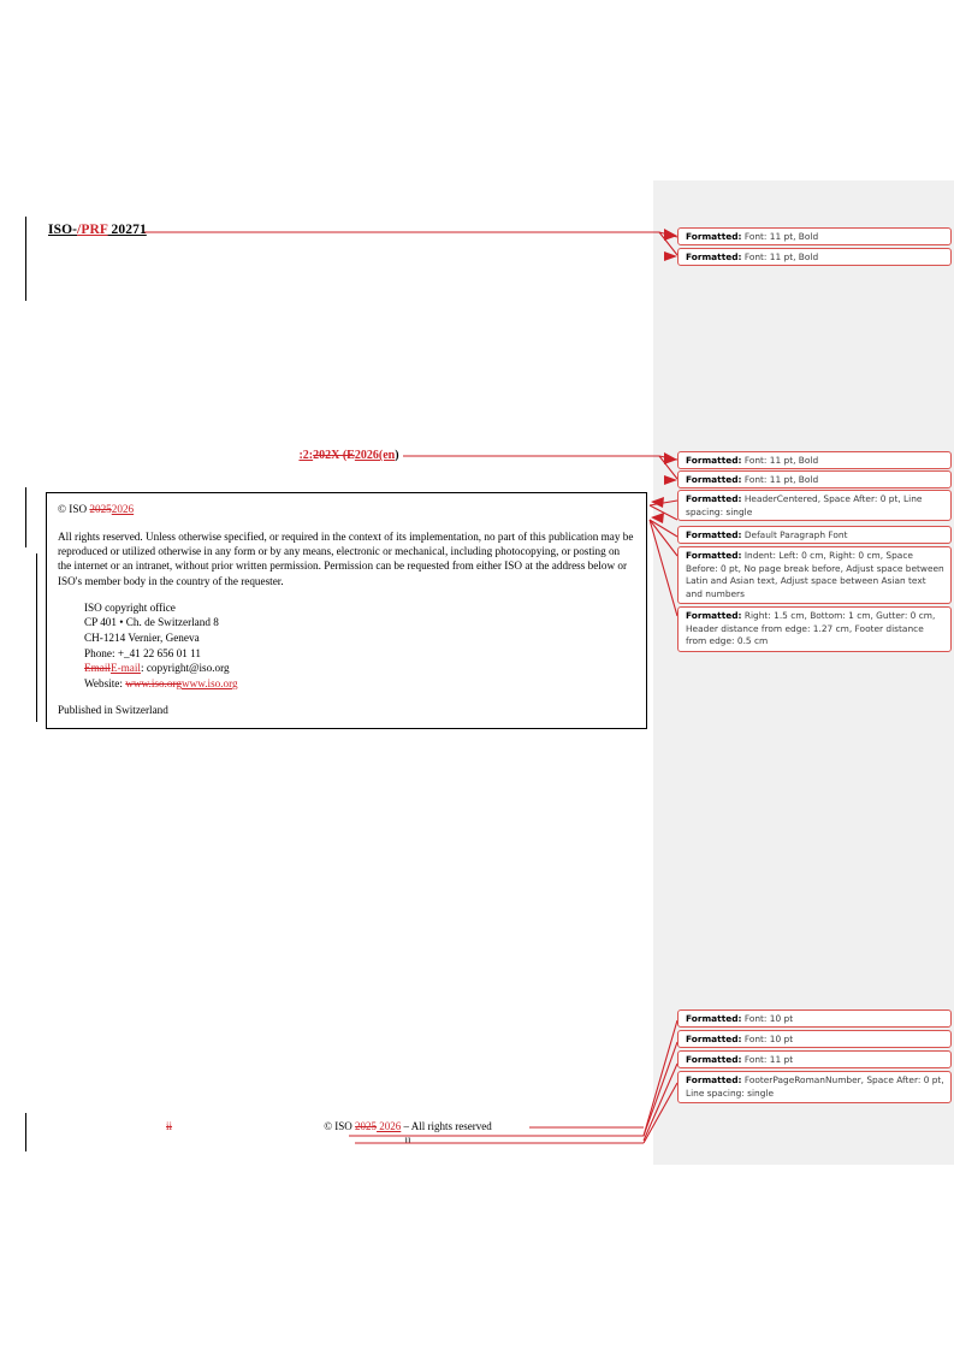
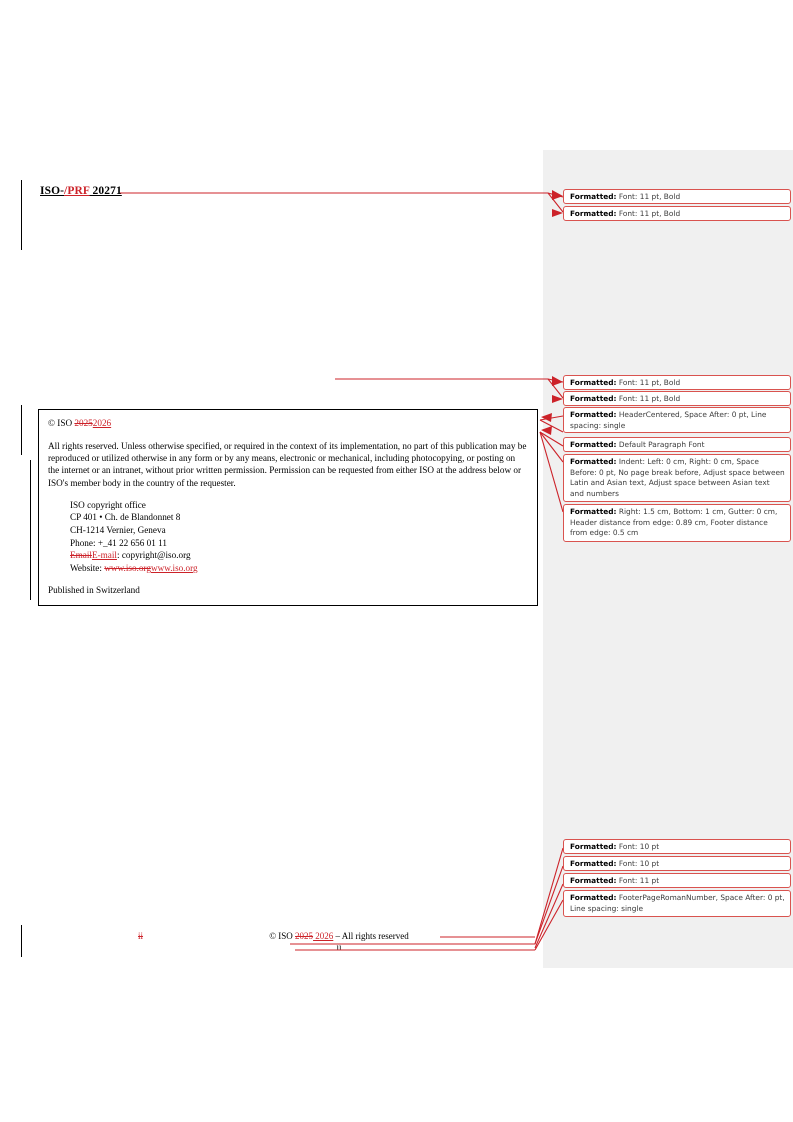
  ISO-/PRF 20271
- :2:202X (E2026(en)
  © ISO 20252026
  All rights reserved. Unless otherwise specified, or required in the context of its implementation, no part of this publication may be reproduced or utilized otherwise in any form or by any means, electronic or mechanical, including photocopying, or posting on the internet or an intranet, without prior written permission. Permission can be requested from either ISO at the address below or ISO's member body in the country of the requester.
  ISO copyright office
- CP 401 • Ch. de Switzerland 8
+ CP 401 • Ch. de Blandonnet 8
  CH-1214 Vernier, Geneva
  Phone: +_41 22 656 01 11
  EmailE-mail: copyright@iso.org
  Website: www.iso.orgwww.iso.org
  Published in Switzerland
  ii
  © ISO 2025 2026 – All rights reserved
  ii
  Formatted: Font: 11 pt, Bold
  Formatted: Font: 11 pt, Bold
  Formatted: Font: 11 pt, Bold
  Formatted: Font: 11 pt, Bold
  Formatted: HeaderCentered, Space After: 0 pt, Line spacing: single
  Formatted: Default Paragraph Font
  Formatted: Indent: Left: 0 cm, Right: 0 cm, Space Before: 0 pt, No page break before, Adjust space between Latin and Asian text, Adjust space between Asian text and numbers
- Formatted: Right: 1.5 cm, Bottom: 1 cm, Gutter: 0 cm, Header distance from edge: 1.27 cm, Footer distance from edge: 0.5 cm
+ Formatted: Right: 1.5 cm, Bottom: 1 cm, Gutter: 0 cm, Header distance from edge: 0.89 cm, Footer distance from edge: 0.5 cm
  Formatted: Font: 10 pt
  Formatted: Font: 10 pt
  Formatted: Font: 11 pt
  Formatted: FooterPageRomanNumber, Space After: 0 pt, Line spacing: single
